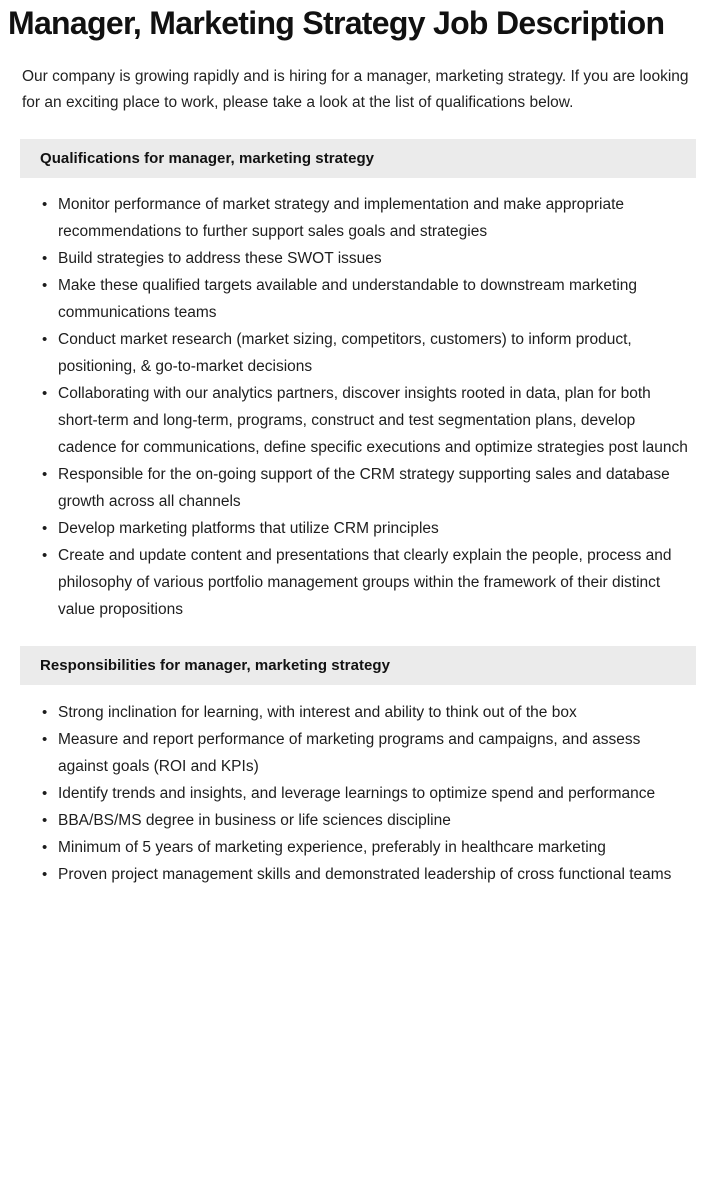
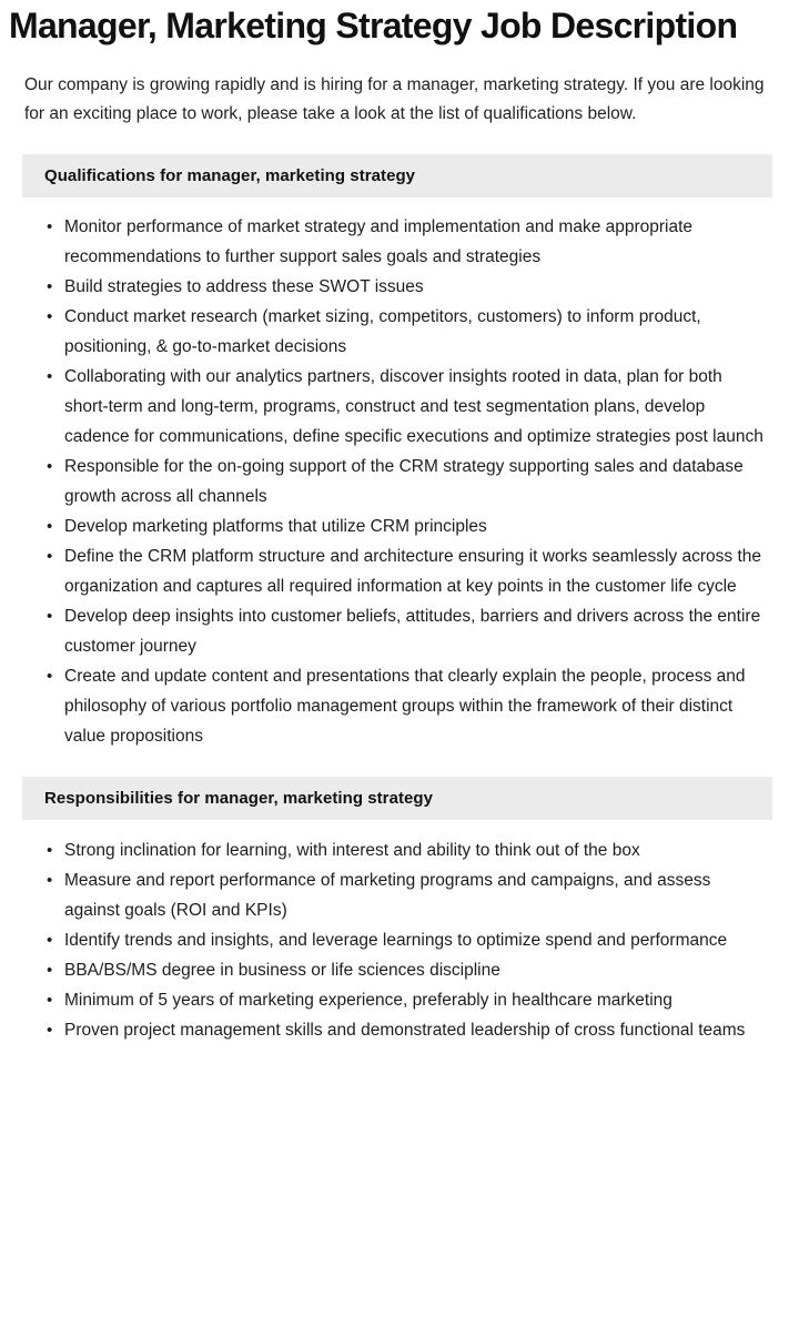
  Manager, Marketing Strategy Job Description
  Our company is growing rapidly and is hiring for a manager, marketing strategy. If you are looking for an exciting place to work, please take a look at the list of qualifications below.
  Qualifications for manager, marketing strategy
  Monitor performance of market strategy and implementation and make appropriate recommendations to further support sales goals and strategies
  Build strategies to address these SWOT issues
- Make these qualified targets available and understandable to downstream marketing communications teams
  Conduct market research (market sizing, competitors, customers) to inform product, positioning, & go-to-market decisions
  Collaborating with our analytics partners, discover insights rooted in data, plan for both short-term and long-term, programs, construct and test segmentation plans, develop cadence for communications, define specific executions and optimize strategies post launch
  Responsible for the on-going support of the CRM strategy supporting sales and database growth across all channels
  Develop marketing platforms that utilize CRM principles
+ Define the CRM platform structure and architecture ensuring it works seamlessly across the organization and captures all required information at key points in the customer life cycle
+ Develop deep insights into customer beliefs, attitudes, barriers and drivers across the entire customer journey
  Create and update content and presentations that clearly explain the people, process and philosophy of various portfolio management groups within the framework of their distinct value propositions
  Responsibilities for manager, marketing strategy
  Strong inclination for learning, with interest and ability to think out of the box
  Measure and report performance of marketing programs and campaigns, and assess against goals (ROI and KPIs)
  Identify trends and insights, and leverage learnings to optimize spend and performance
  BBA/BS/MS degree in business or life sciences discipline
  Minimum of 5 years of marketing experience, preferably in healthcare marketing
  Proven project management skills and demonstrated leadership of cross functional teams
